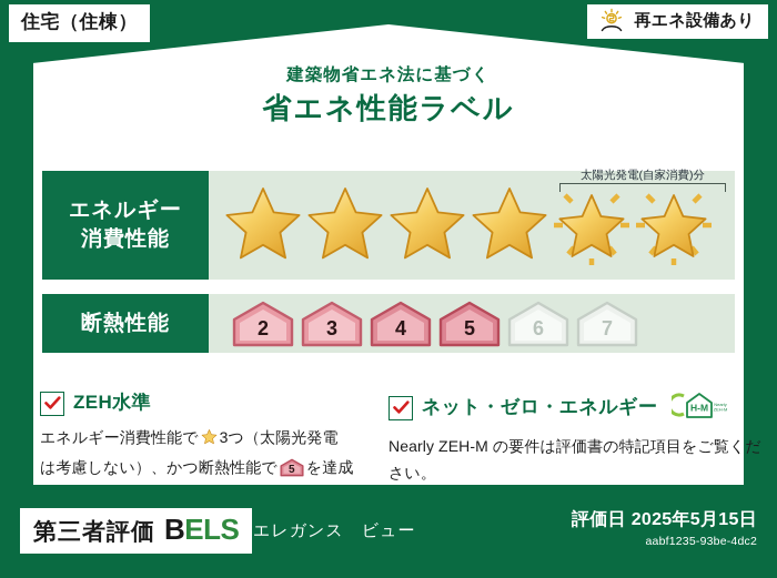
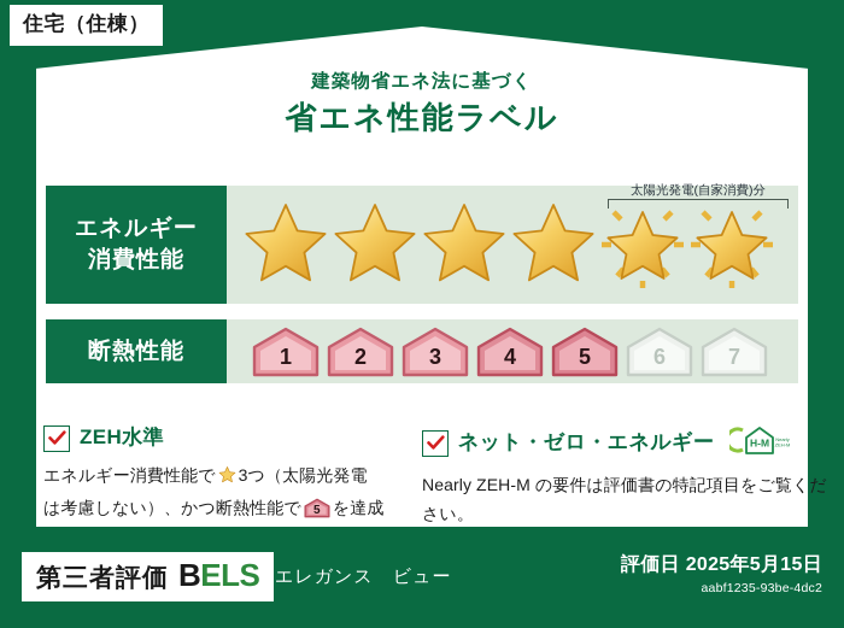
  住宅（住棟）
- 再エネ設備あり
  建築物省エネ法に基づく
  省エネ性能ラベル
  エネルギー
  消費性能
  太陽光発電(自家消費)分
  断熱性能
+ 1
  2
  3
  4
  5
  6
  7
  ZEH水準
  エネルギー消費性能で 3つ（太陽光発電
  は考慮しない）、かつ断熱性能で
  5
  を達成
  ネット・ゼロ・エネルギー
  H-M
  Nearly ZEH-M の要件は評価書の特記項目をご覧ください。
  第三者評価
  BELS
  エレガンス ビュー
  評価日 2025年5月15日
  aabf1235-93be-4dc2
